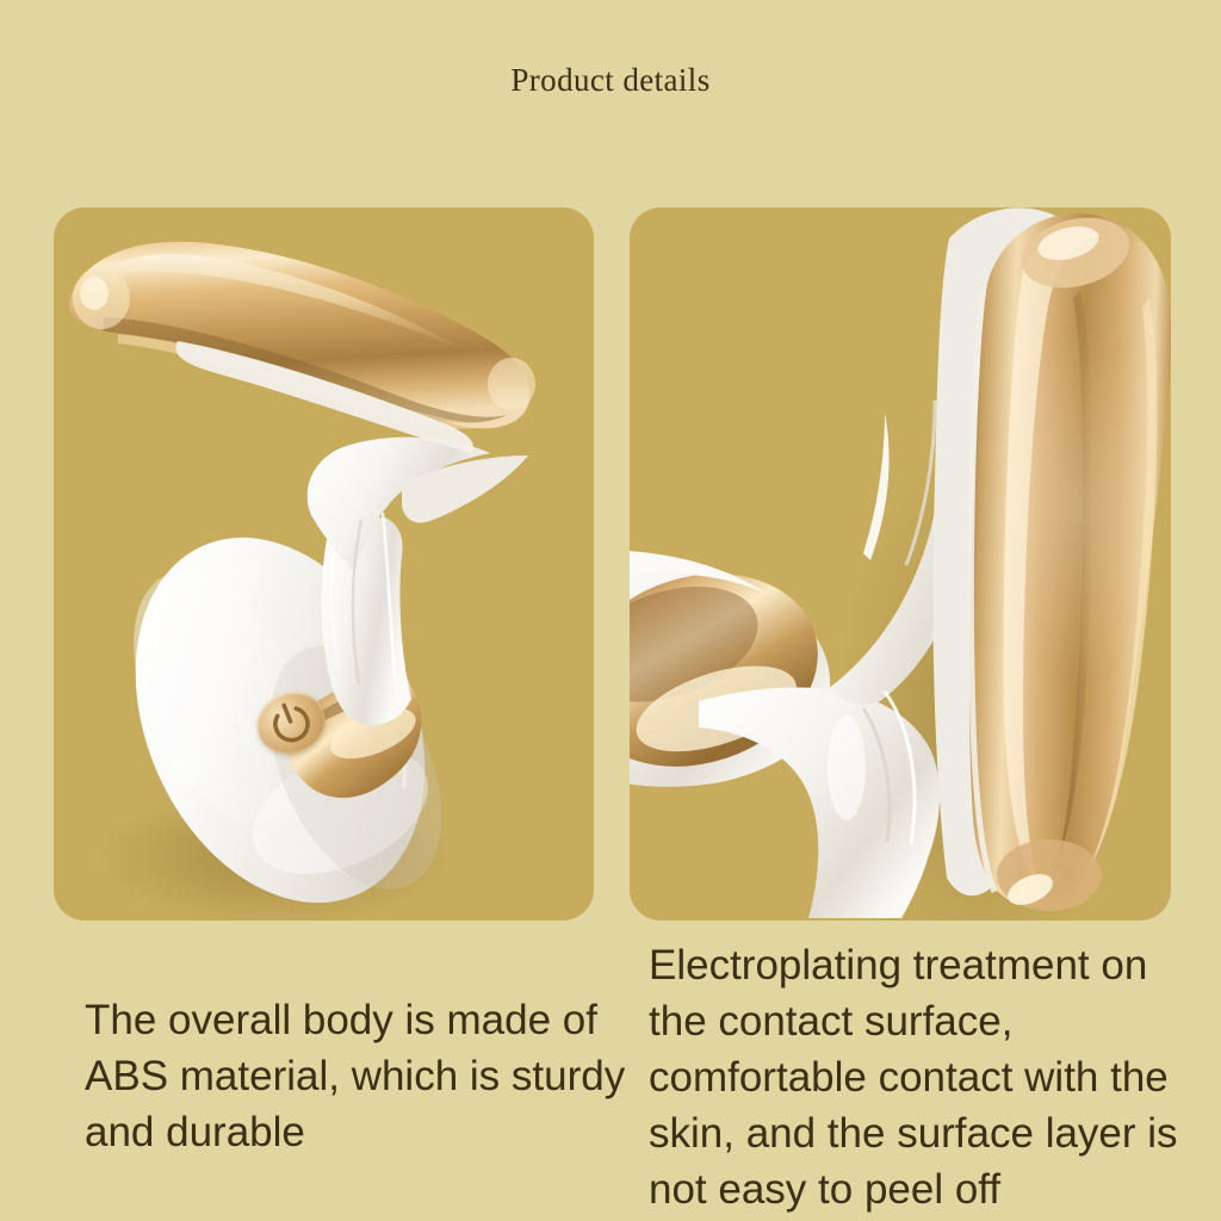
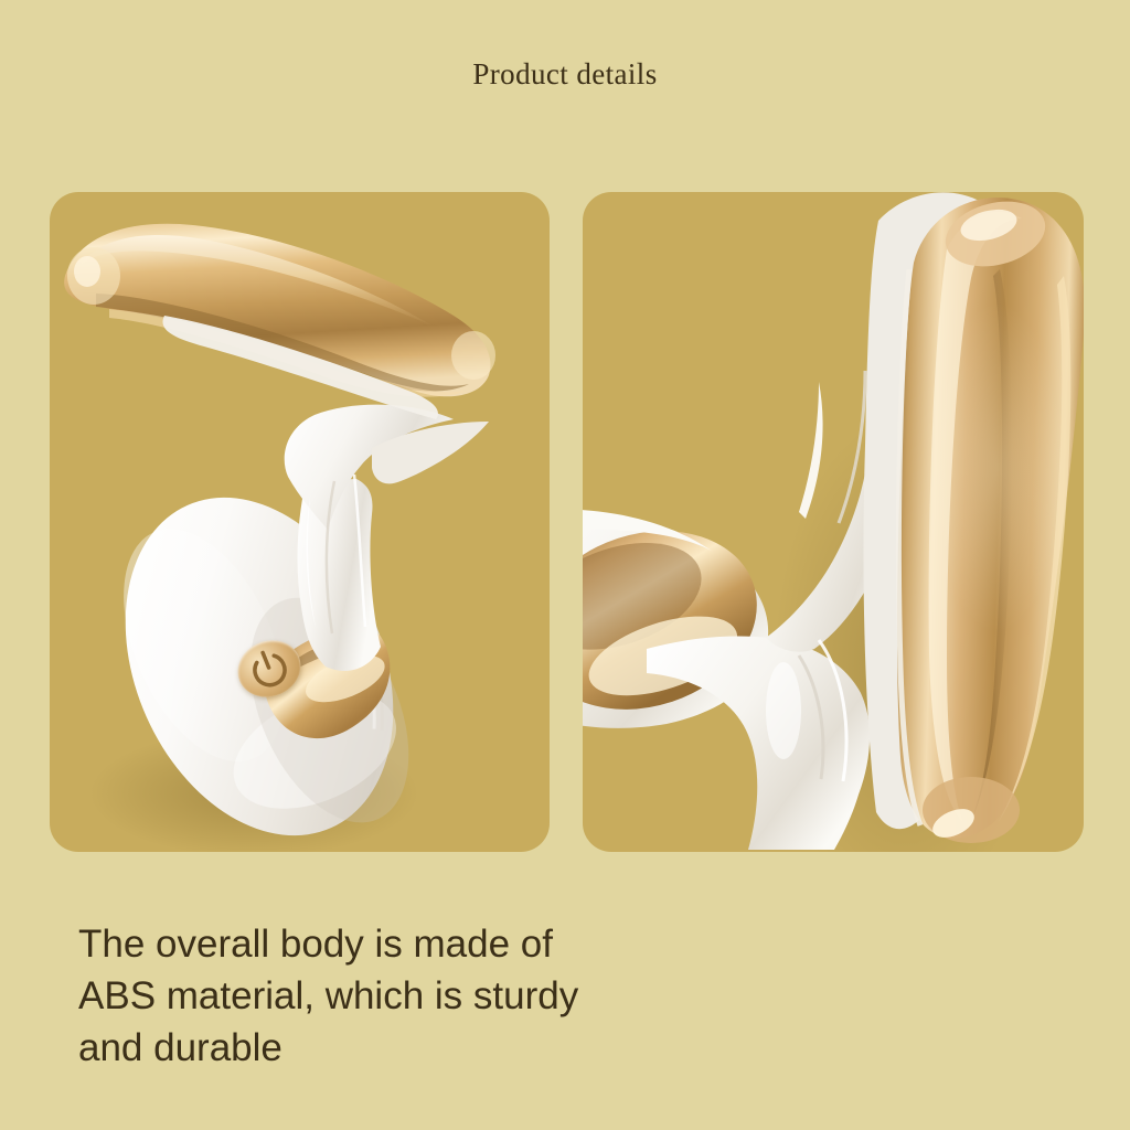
  Product details
  The overall body is made of ABS material, which is sturdy and durable
- Electroplating treatment on the contact surface, comfortable contact with the skin, and the surface layer is not easy to peel off
